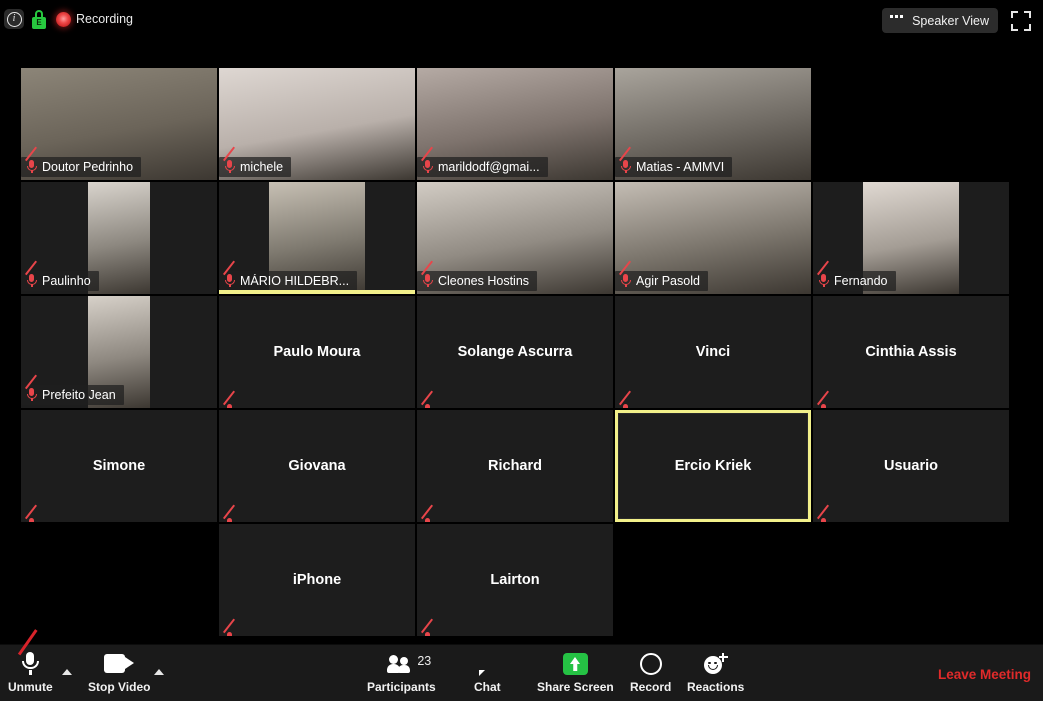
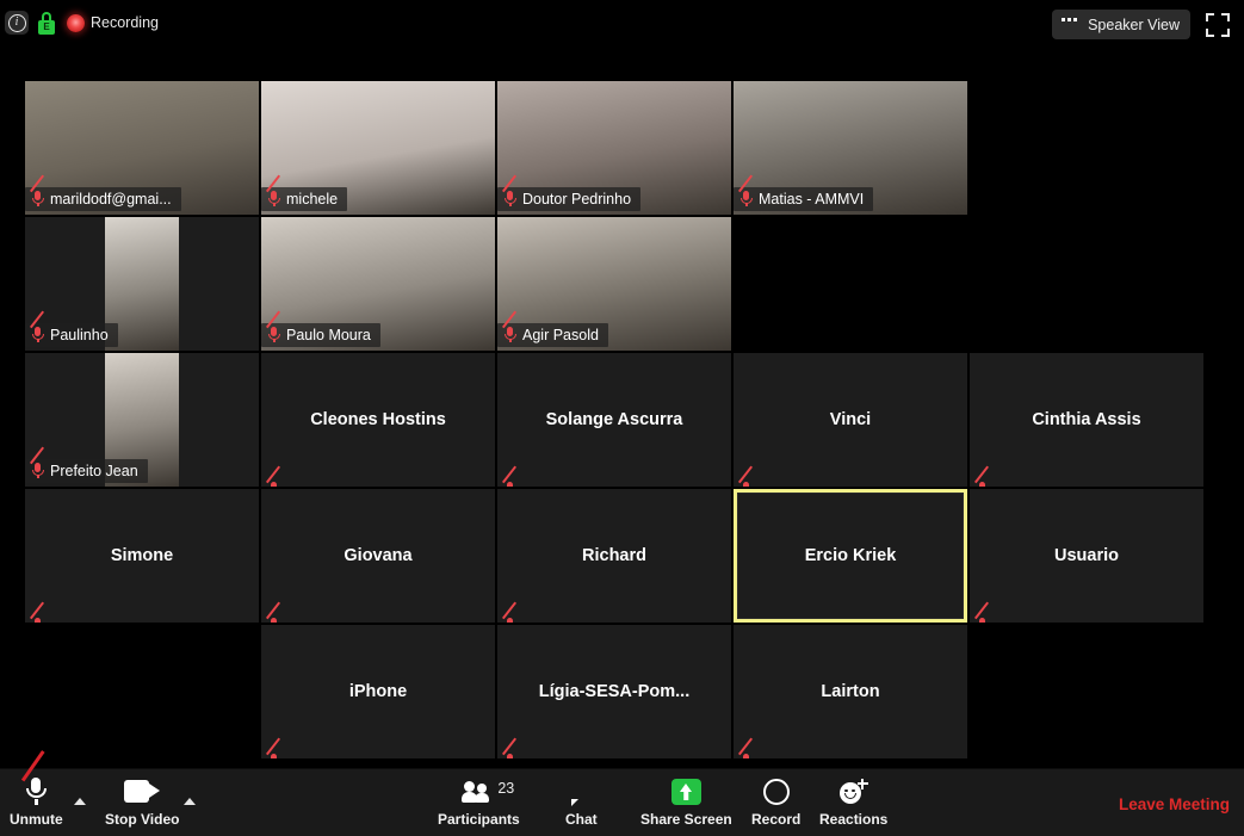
  i
  E
  Recording
  Speaker View
- Doutor Pedrinho
+ marildodf@gmai...
  michele
- marildodf@gmai...
+ Doutor Pedrinho
  Matias - AMMVI
  Paulinho
- MÁRIO HILDEBR...
- Cleones Hostins
+ Paulo Moura
  Agir Pasold
- Fernando
  Prefeito Jean
- Paulo Moura
+ Cleones Hostins
  Solange Ascurra
  Vinci
  Cinthia Assis
  Simone
  Giovana
  Richard
  Ercio Kriek
  Usuario
  iPhone
+ Lígia-SESA-Pom...
  Lairton
  Unmute
  Stop Video
  23
  Participants
  Chat
  Share Screen
  Record
  Reactions
  Leave Meeting
